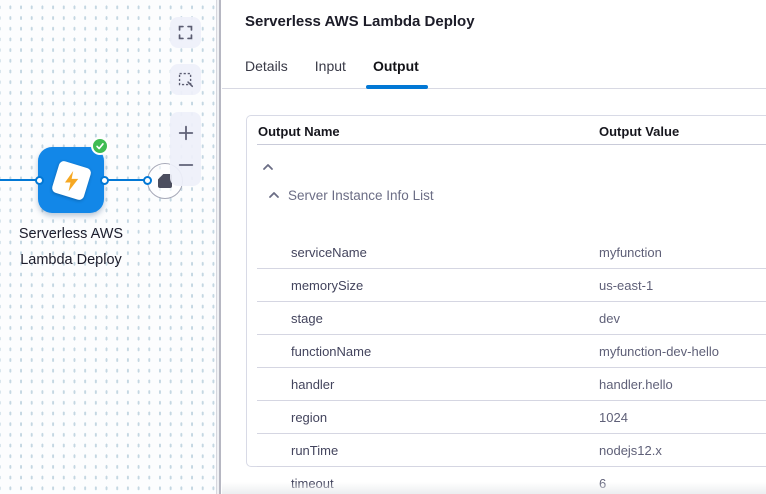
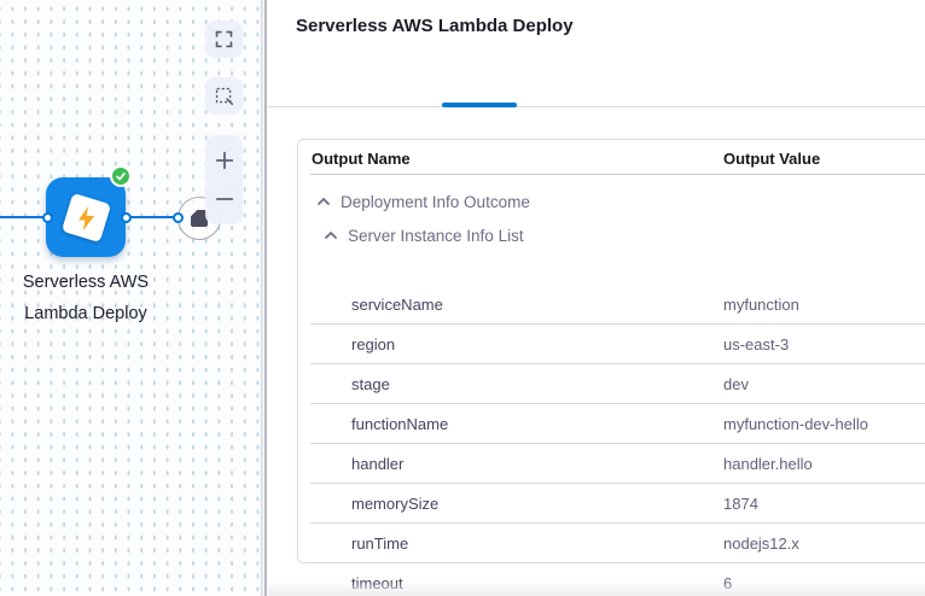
  Serverless AWS Lambda Deploy
  Serverless AWS Lambda Deploy
- Details
- Input
- Output
  Output Name
  Output Value
+ Deployment Info Outcome
  Server Instance Info List
  serviceName
  myfunction
- memorySize
+ region
- us-east-1
+ us-east-3
  stage
  dev
  functionName
  myfunction-dev-hello
  handler
  handler.hello
- region
+ memorySize
- 1024
+ 1874
  runTime
  nodejs12.x
